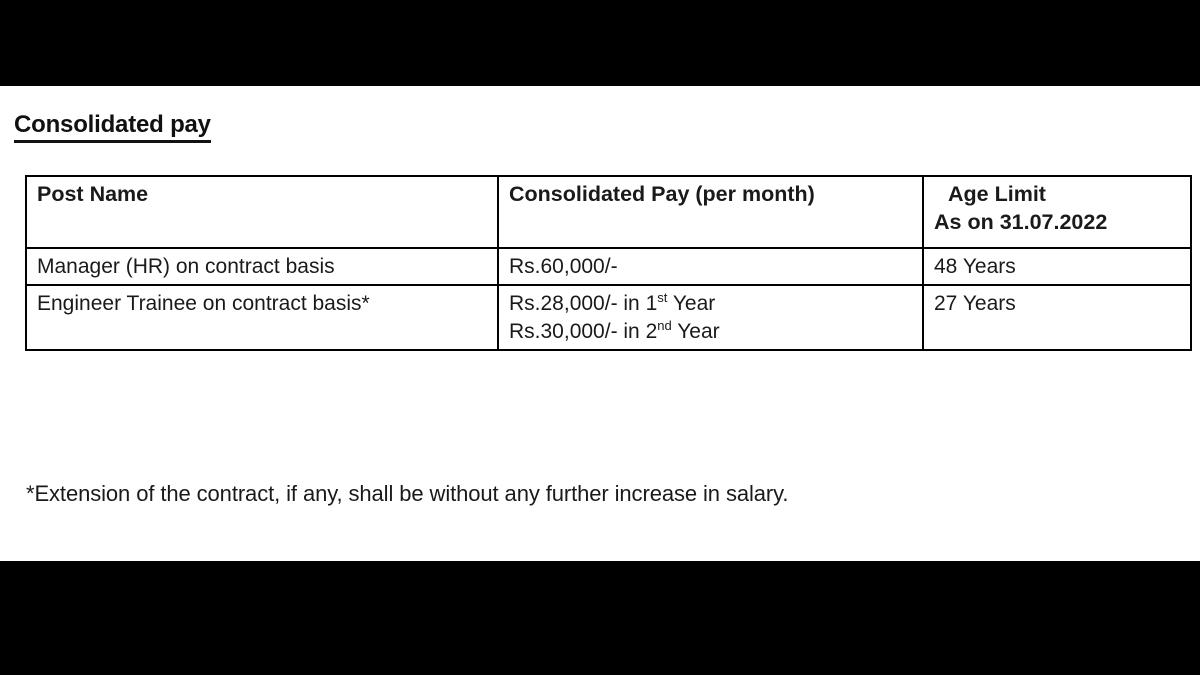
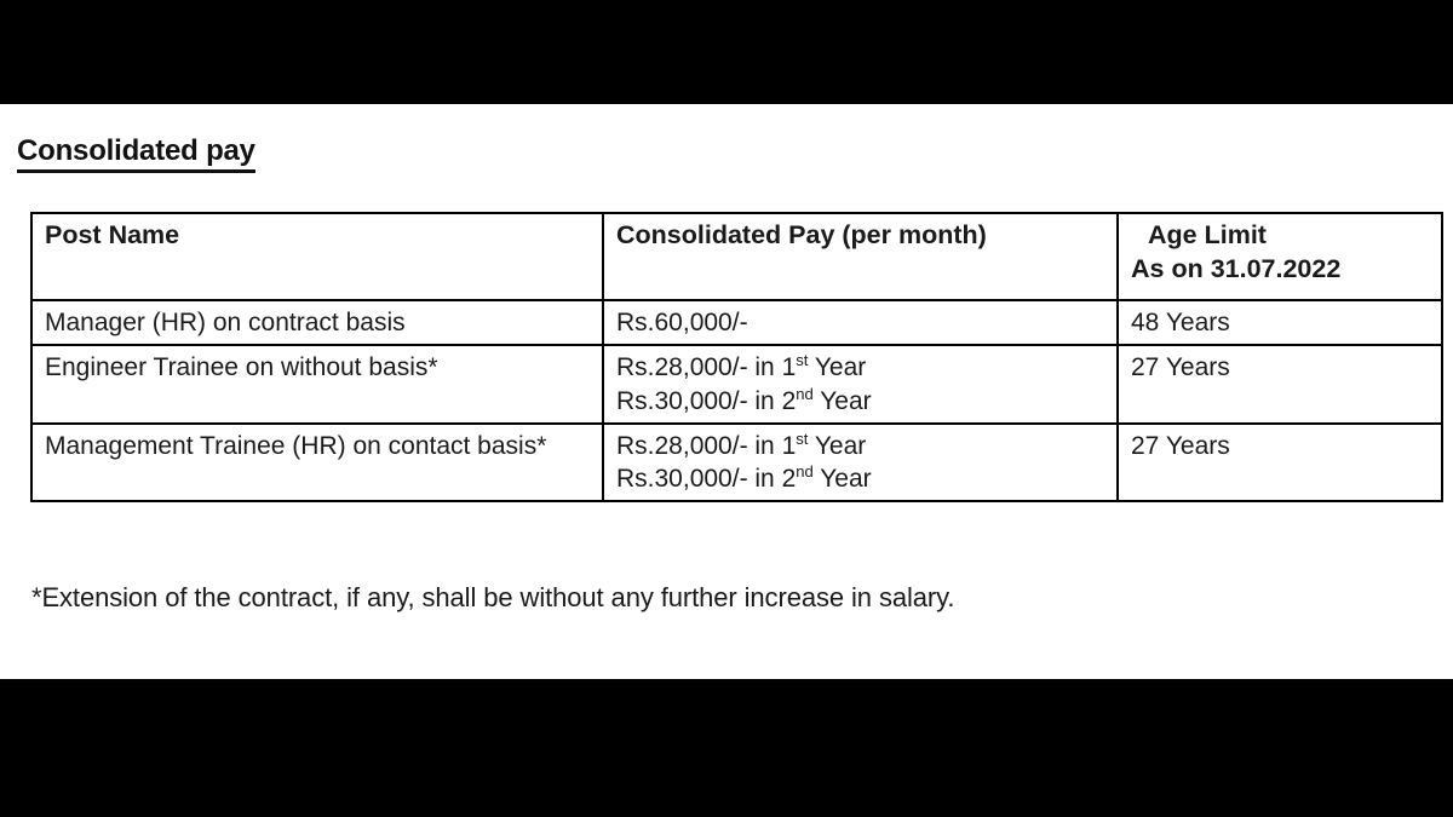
  Consolidated pay
  Post Name	Consolidated Pay (per month)	Age Limit As on 31.07.2022
  Manager (HR) on contract basis	Rs.60,000/-	48 Years
- Engineer Trainee on contract basis*	Rs.28,000/- in 1st Year Rs.30,000/- in 2nd Year	27 Years
+ Engineer Trainee on without basis*	Rs.28,000/- in 1st Year Rs.30,000/- in 2nd Year	27 Years
+ Management Trainee (HR) on contact basis*	Rs.28,000/- in 1st Year Rs.30,000/- in 2nd Year	27 Years
  *Extension of the contract, if any, shall be without any further increase in salary.
